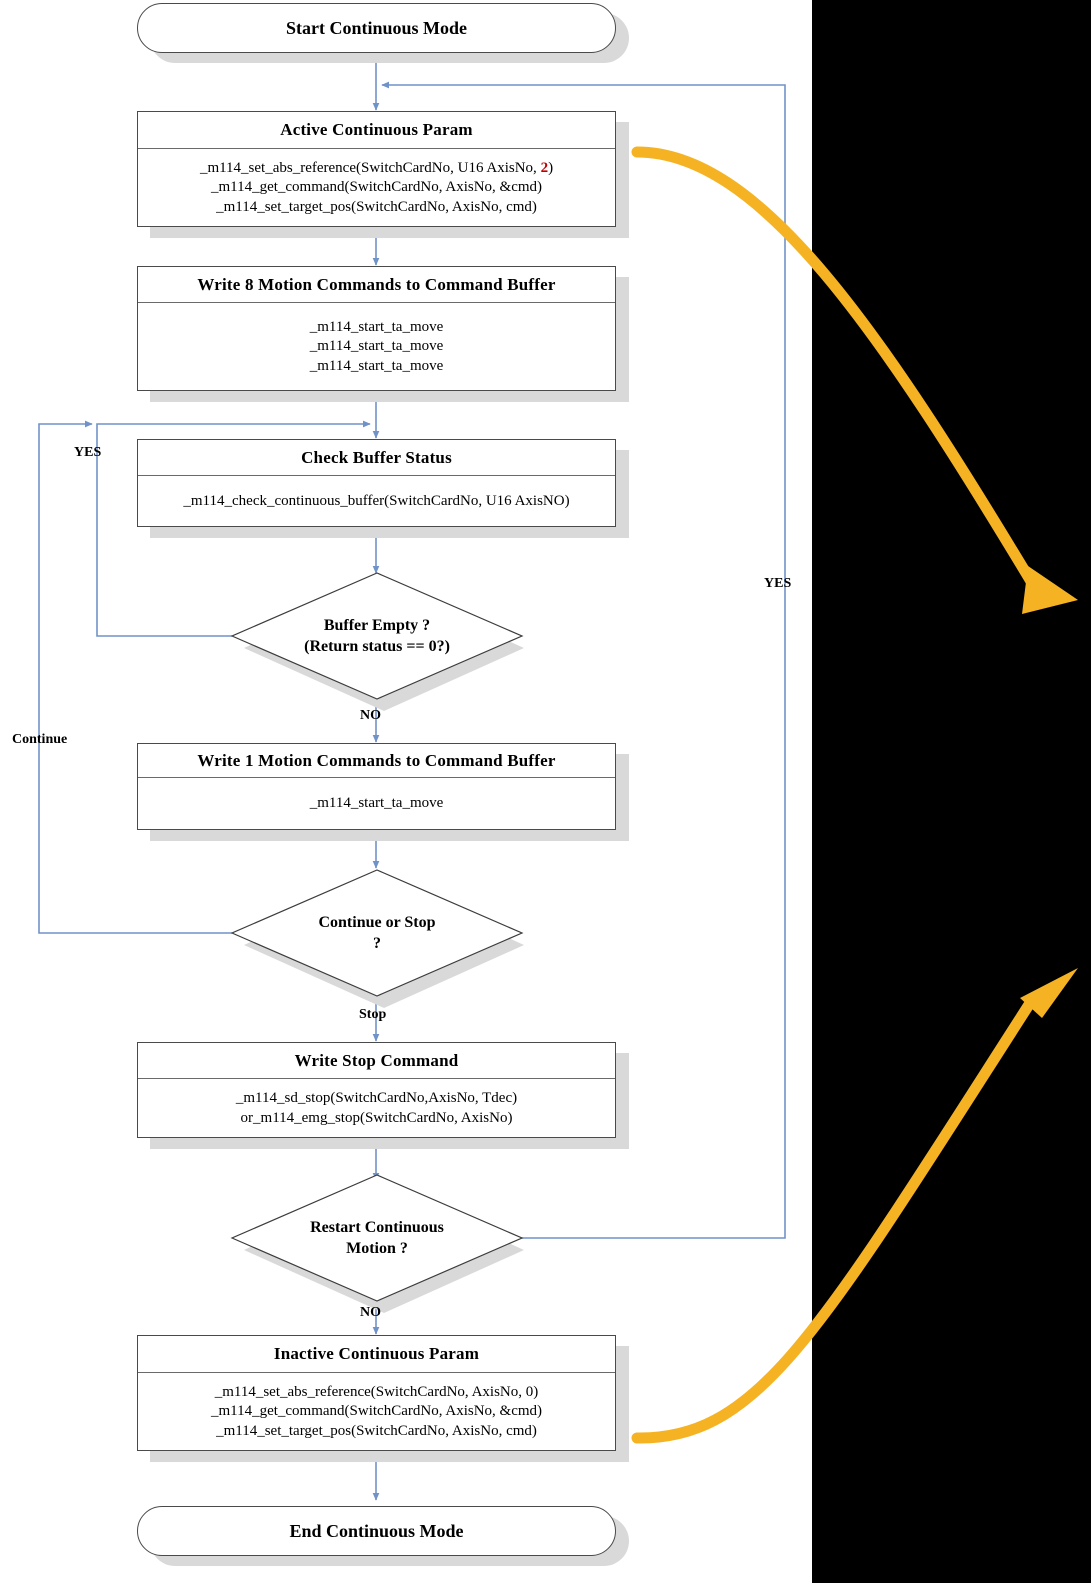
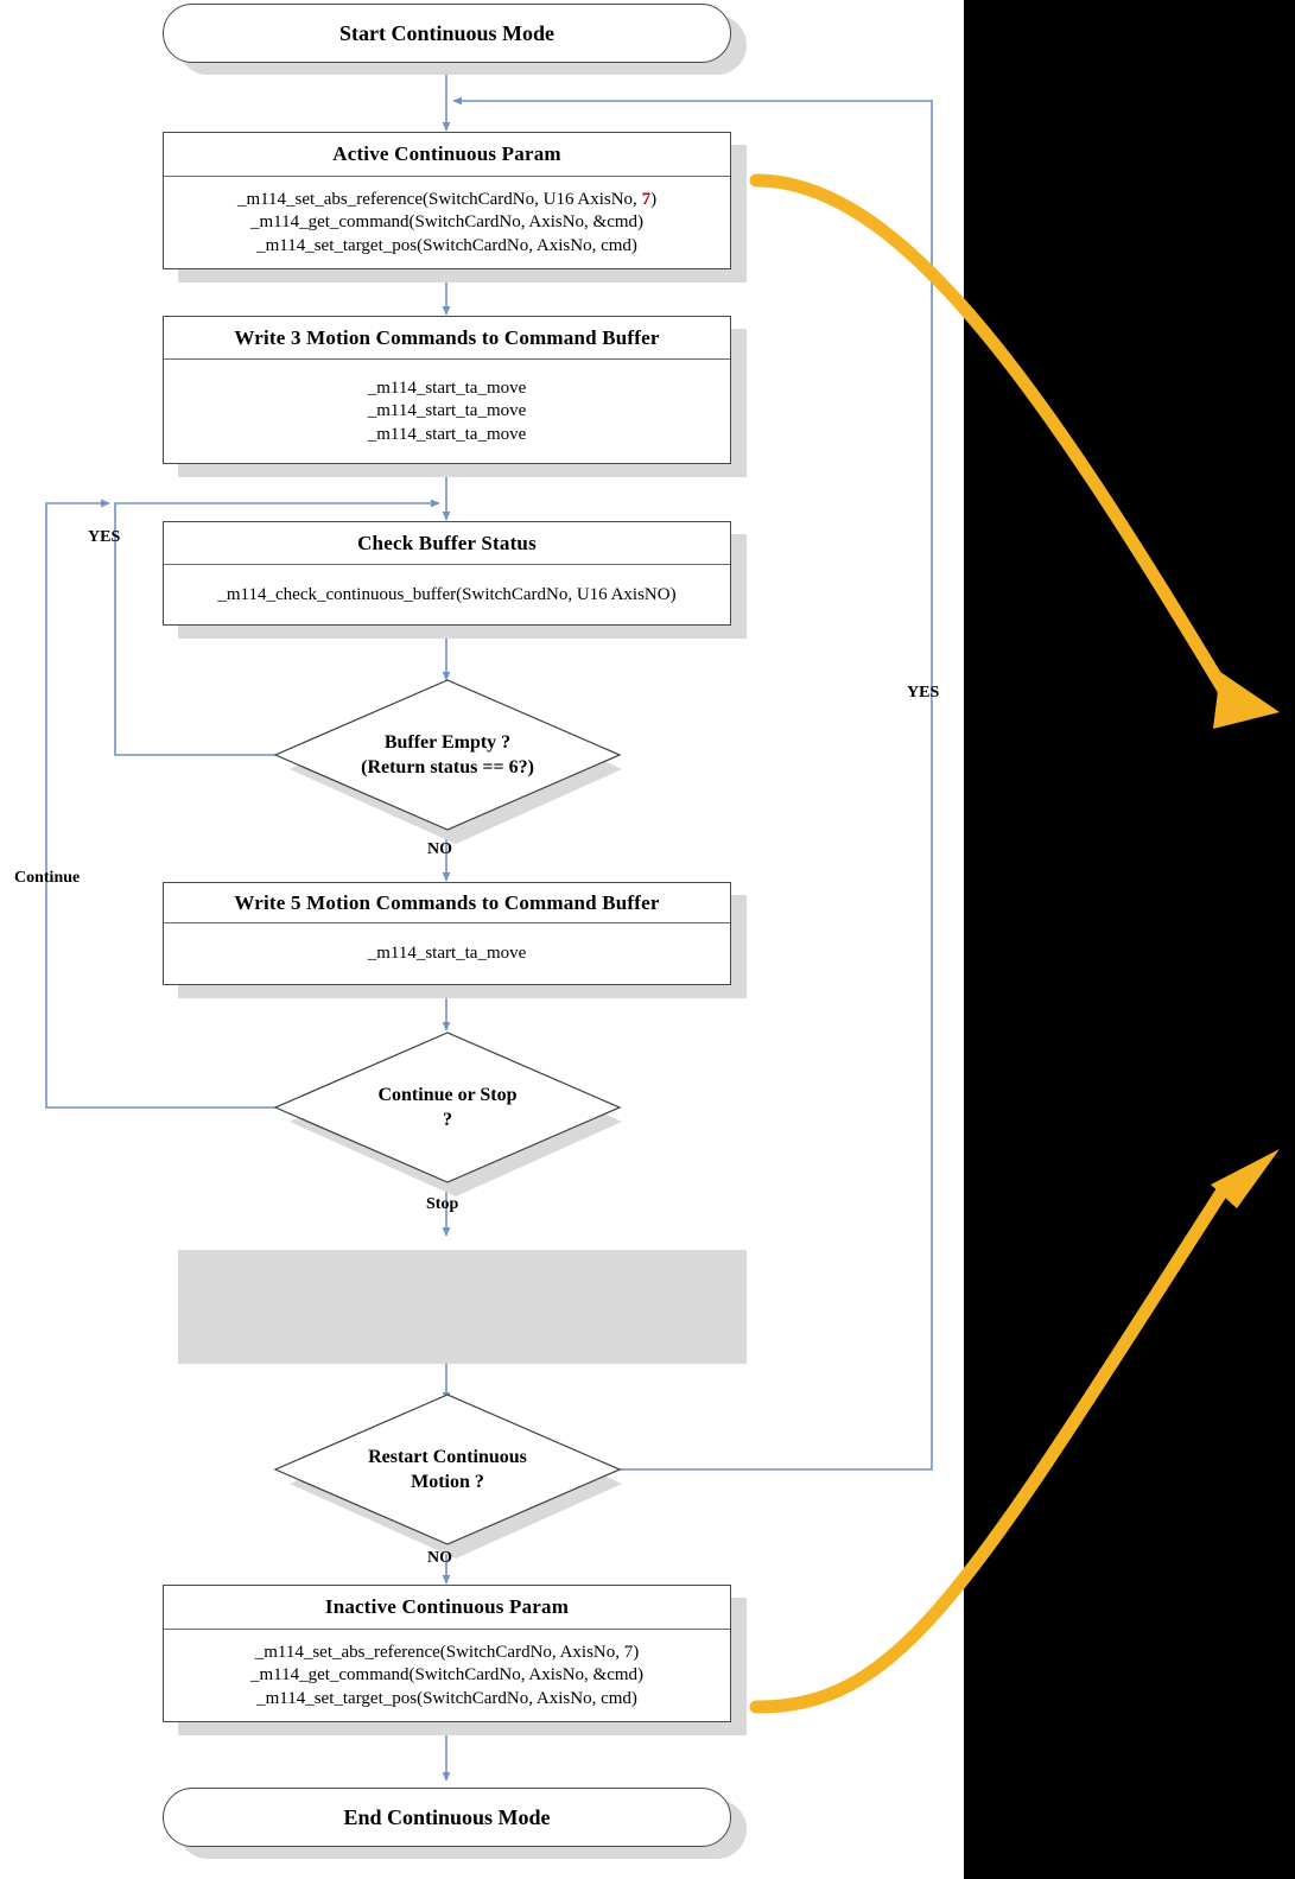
  Start Continuous Mode
  Active Continuous Param
- _m114_set_abs_reference(SwitchCardNo, U16 AxisNo, 2)
+ _m114_set_abs_reference(SwitchCardNo, U16 AxisNo, 7)
  _m114_get_command(SwitchCardNo, AxisNo, &cmd)
  _m114_set_target_pos(SwitchCardNo, AxisNo, cmd)
- Write 8 Motion Commands to Command Buffer
+ Write 3 Motion Commands to Command Buffer
  _m114_start_ta_move
  _m114_start_ta_move
  _m114_start_ta_move
  Check Buffer Status
  _m114_check_continuous_buffer(SwitchCardNo, U16 AxisNO)
  Buffer Empty ?
- (Return status == 0?)
+ (Return status == 6?)
- Write 1 Motion Commands to Command Buffer
+ Write 5 Motion Commands to Command Buffer
  _m114_start_ta_move
  Continue or Stop
  ?
- Write Stop Command
- _m114_sd_stop(SwitchCardNo,AxisNo, Tdec)
- or_m114_emg_stop(SwitchCardNo, AxisNo)
  Restart Continuous
  Motion ?
  Inactive Continuous Param
- _m114_set_abs_reference(SwitchCardNo, AxisNo, 0)
+ _m114_set_abs_reference(SwitchCardNo, AxisNo, 7)
  _m114_get_command(SwitchCardNo, AxisNo, &cmd)
  _m114_set_target_pos(SwitchCardNo, AxisNo, cmd)
  End Continuous Mode
  YES
  NO
  Continue
  Stop
  YES
  NO
